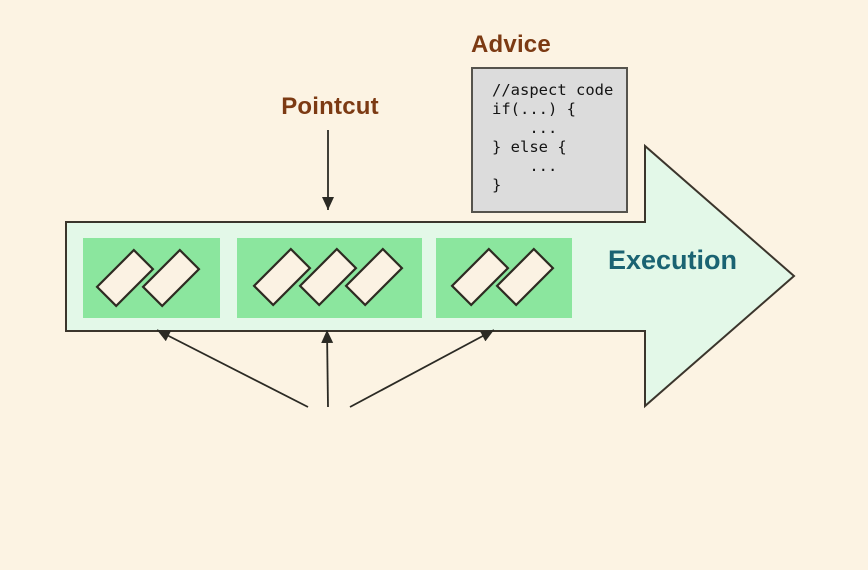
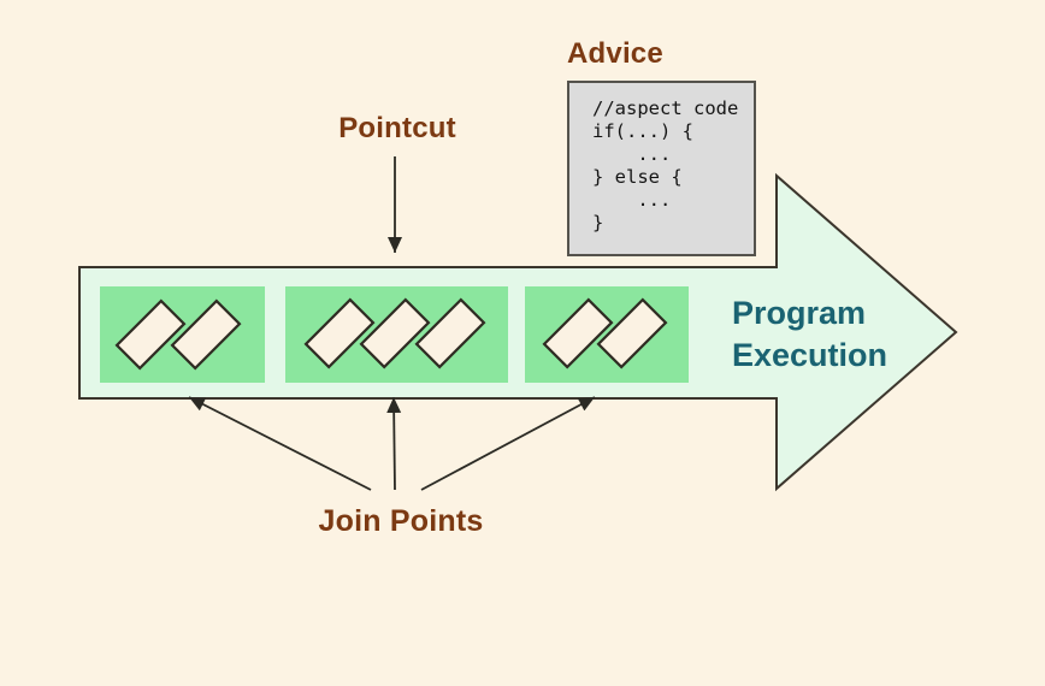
  Pointcut
  Advice
  //aspect code
  if(...) {
  ...
  } else {
  ...
  }
+ Join Points
+ Program
  Execution
